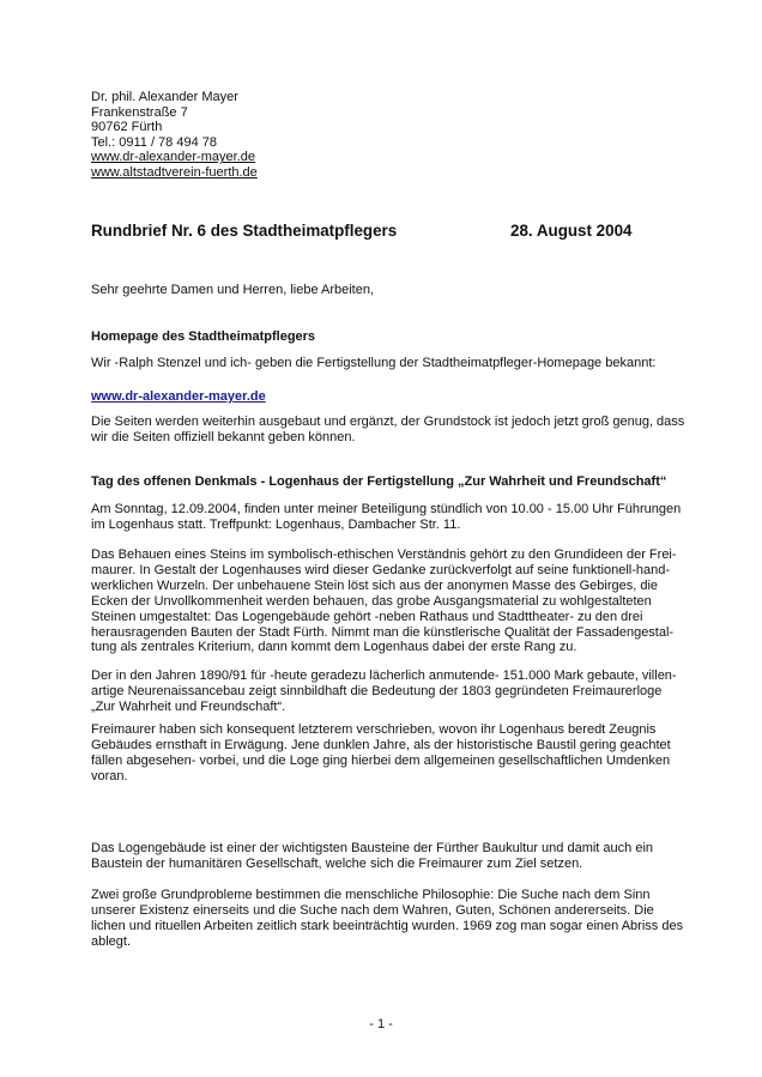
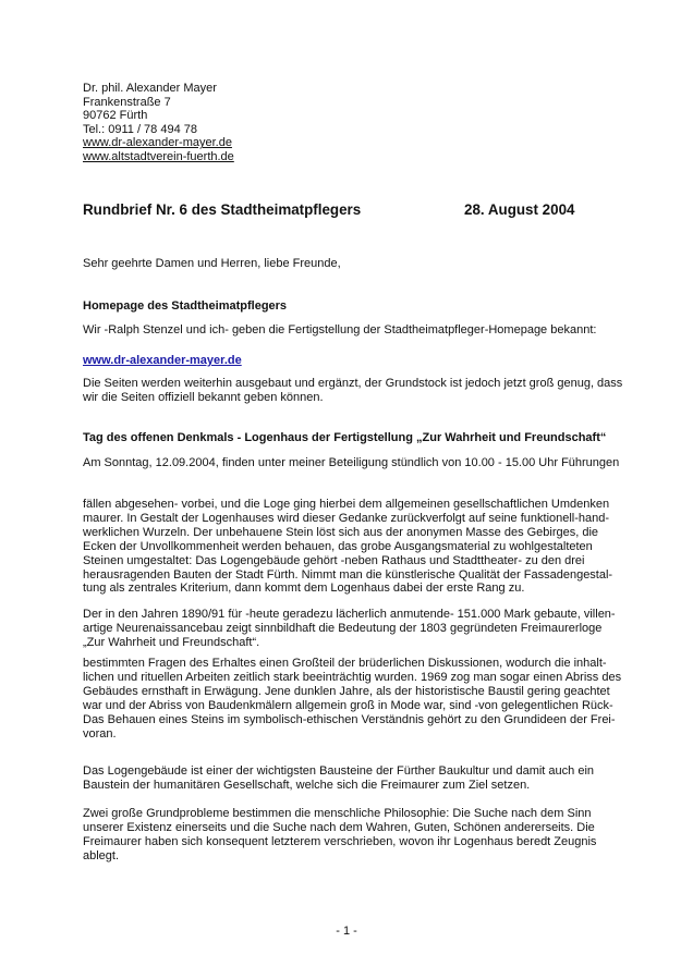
  Dr. phil. Alexander Mayer
  Frankenstraße 7
  90762 Fürth
  Tel.: 0911 / 78 494 78
  www.dr-alexander-mayer.de
  www.altstadtverein-fuerth.de
  Rundbrief Nr. 6 des Stadtheimatpflegers
  28. August 2004
- Sehr geehrte Damen und Herren, liebe Arbeiten,
+ Sehr geehrte Damen und Herren, liebe Freunde,
  Homepage des Stadtheimatpflegers
  Wir -Ralph Stenzel und ich- geben die Fertigstellung der Stadtheimatpfleger-Homepage bekannt:
  www.dr-alexander-mayer.de
  Die Seiten werden weiterhin ausgebaut und ergänzt, der Grundstock ist jedoch jetzt groß genug, dass
  wir die Seiten offiziell bekannt geben können.
  Tag des offenen Denkmals - Logenhaus der Fertigstellung „Zur Wahrheit und Freundschaft“
  Am Sonntag, 12.09.2004, finden unter meiner Beteiligung stündlich von 10.00 - 15.00 Uhr Führungen
- im Logenhaus statt. Treffpunkt: Logenhaus, Dambacher Str. 11.
- Das Behauen eines Steins im symbolisch-ethischen Verständnis gehört zu den Grundideen der Frei-
+ fällen abgesehen- vorbei, und die Loge ging hierbei dem allgemeinen gesellschaftlichen Umdenken
  maurer. In Gestalt der Logenhauses wird dieser Gedanke zurückverfolgt auf seine funktionell-hand-
  werklichen Wurzeln. Der unbehauene Stein löst sich aus der anonymen Masse des Gebirges, die
  Ecken der Unvollkommenheit werden behauen, das grobe Ausgangsmaterial zu wohlgestalteten
  Steinen umgestaltet: Das Logengebäude gehört -neben Rathaus und Stadttheater- zu den drei
  herausragenden Bauten der Stadt Fürth. Nimmt man die künstlerische Qualität der Fassadengestal-
  tung als zentrales Kriterium, dann kommt dem Logenhaus dabei der erste Rang zu.
  Der in den Jahren 1890/91 für -heute geradezu lächerlich anmutende- 151.000 Mark gebaute, villen-
  artige Neurenaissancebau zeigt sinnbildhaft die Bedeutung der 1803 gegründeten Freimaurerloge
  „Zur Wahrheit und Freundschaft“.
+ bestimmten Fragen des Erhaltes einen Großteil der brüderlichen Diskussionen, wodurch die inhalt-
- Freimaurer haben sich konsequent letzterem verschrieben, wovon ihr Logenhaus beredt Zeugnis
+ lichen und rituellen Arbeiten zeitlich stark beeinträchtig wurden. 1969 zog man sogar einen Abriss des
  Gebäudes ernsthaft in Erwägung. Jene dunklen Jahre, als der historistische Baustil gering geachtet
+ war und der Abriss von Baudenkmälern allgemein groß in Mode war, sind -von gelegentlichen Rück-
- fällen abgesehen- vorbei, und die Loge ging hierbei dem allgemeinen gesellschaftlichen Umdenken
+ Das Behauen eines Steins im symbolisch-ethischen Verständnis gehört zu den Grundideen der Frei-
  voran.
  Das Logengebäude ist einer der wichtigsten Bausteine der Fürther Baukultur und damit auch ein
  Baustein der humanitären Gesellschaft, welche sich die Freimaurer zum Ziel setzen.
  Zwei große Grundprobleme bestimmen die menschliche Philosophie: Die Suche nach dem Sinn
  unserer Existenz einerseits und die Suche nach dem Wahren, Guten, Schönen andererseits. Die
- lichen und rituellen Arbeiten zeitlich stark beeinträchtig wurden. 1969 zog man sogar einen Abriss des
+ Freimaurer haben sich konsequent letzterem verschrieben, wovon ihr Logenhaus beredt Zeugnis
  ablegt.
  - 1 -
